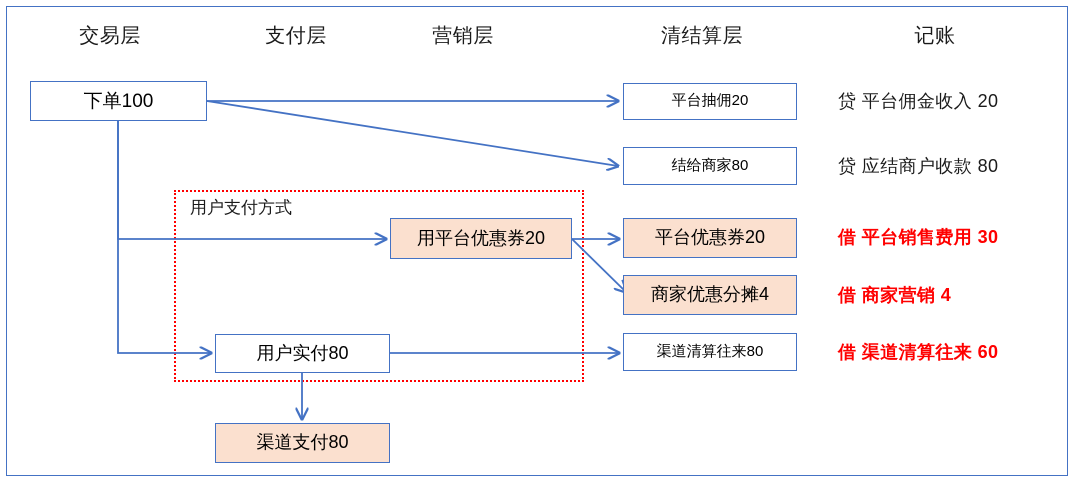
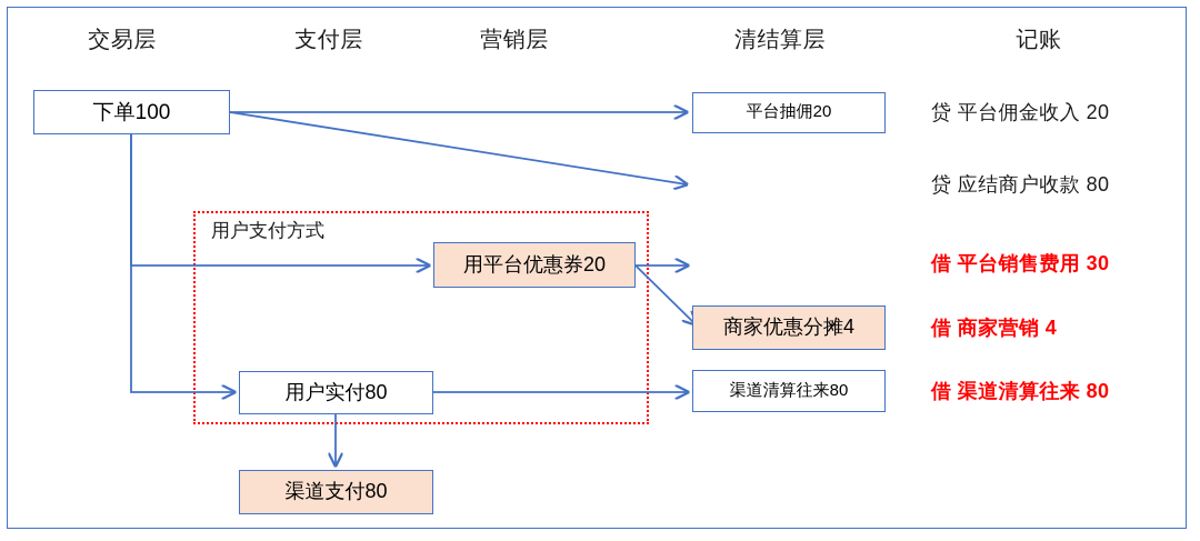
  交易层
  支付层
  营销层
  清结算层
  记账
  用户支付方式
  下单100
  用平台优惠券20
  用户实付80
  渠道支付80
  平台抽佣20
- 结给商家80
- 平台优惠券20
  商家优惠分摊4
  渠道清算往来80
  贷 平台佣金收入 20
  贷 应结商户收款 80
  借 平台销售费用 30
  借 商家营销 4
- 借 渠道清算往来 60
+ 借 渠道清算往来 80
